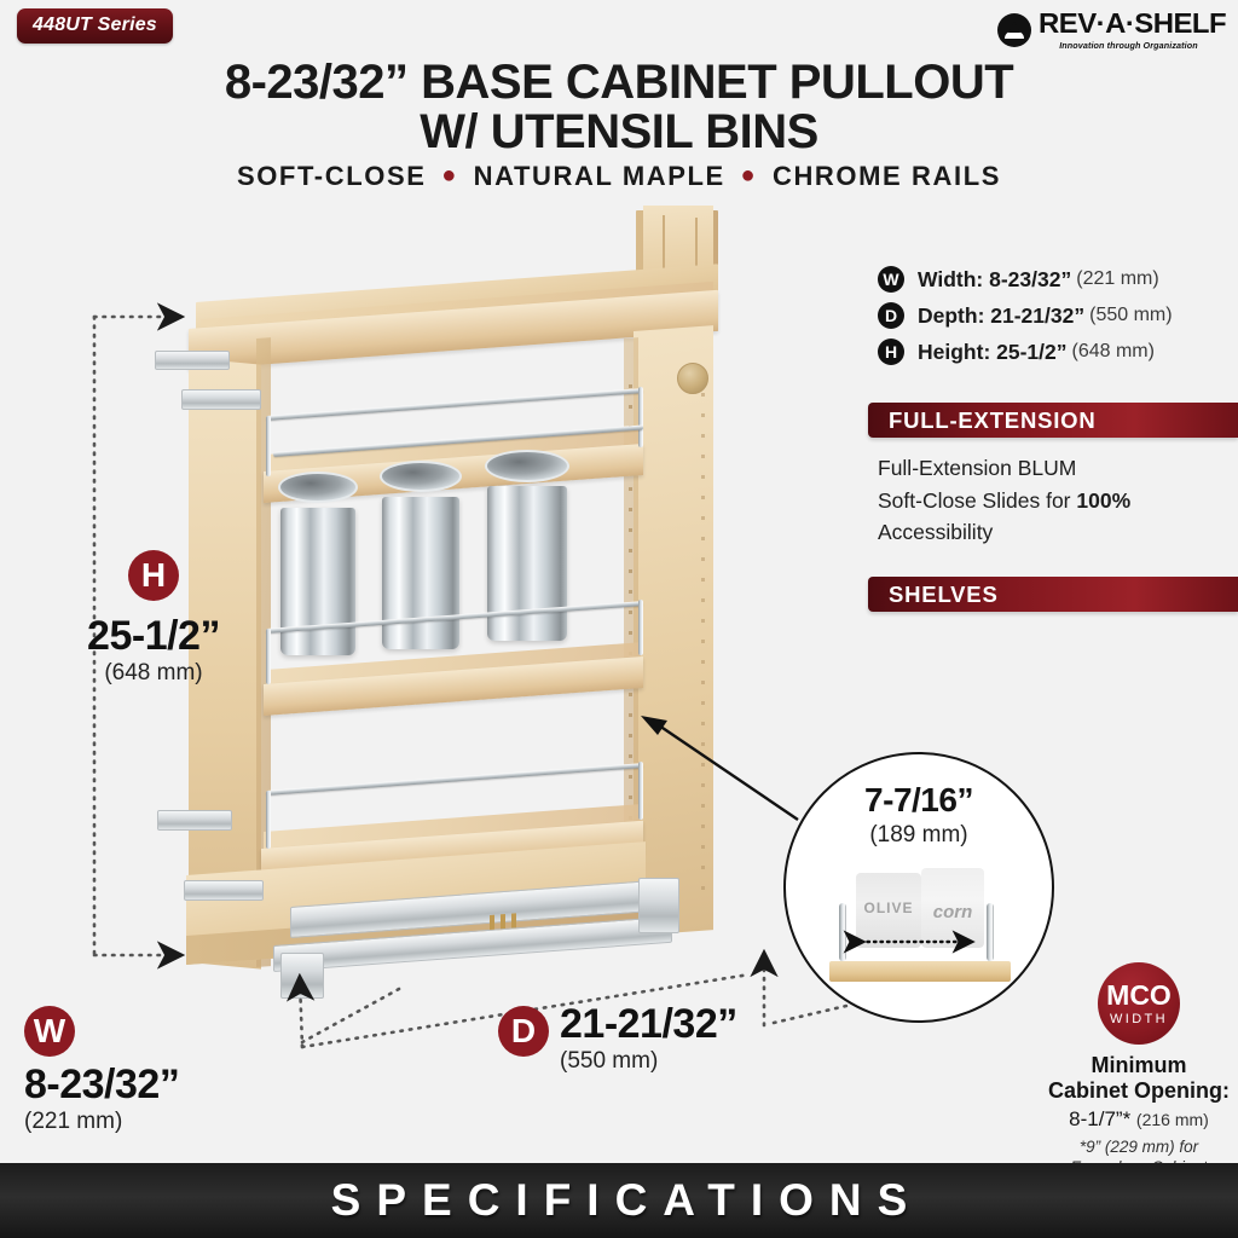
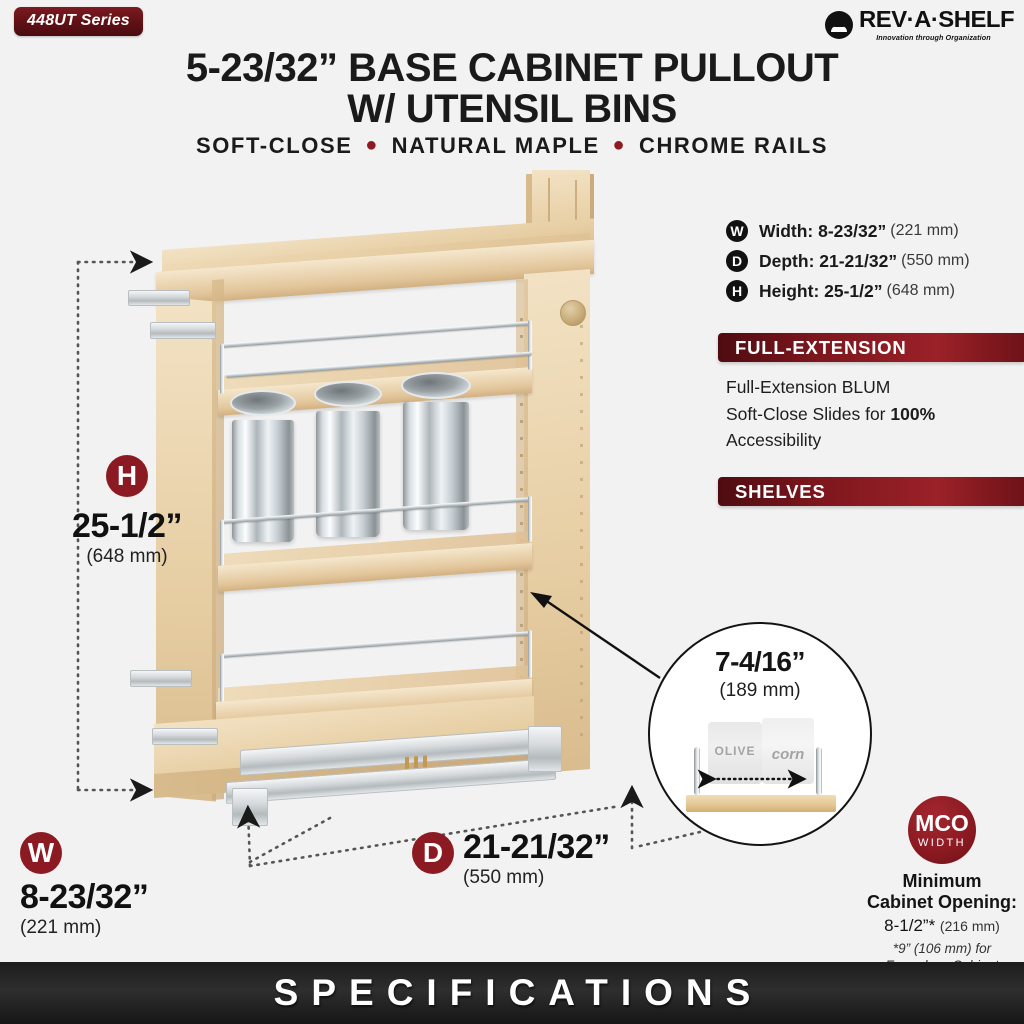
  448UT Series
  REV·A·SHELF
  Innovation through Organization
- 8-23/32” BASE CABINET PULLOUT
+ 5-23/32” BASE CABINET PULLOUT
  W/ UTENSIL BINS
  SOFT-CLOSE ● NATURAL MAPLE ● CHROME RAILS
  H
  25-1/2”
  (648 mm)
  W
  8-23/32”
  (221 mm)
  D
  21-21/32”
  (550 mm)
  W
  Width: 8-23/32”
  (221 mm)
  D
  Depth: 21-21/32”
  (550 mm)
  H
  Height: 25-1/2”
  (648 mm)
  FULL-EXTENSION
  Full-Extension BLUM
  Soft-Close Slides for 100%
  Accessibility
  SHELVES
- 7-7/16”
+ 7-4/16”
  (189 mm)
  OLIVE
  corn
  MCO
  WIDTH
  Minimum
  Cabinet Opening:
- 8-1/7”* (216 mm)
+ 8-1/2”* (216 mm)
- *9” (229 mm) for
+ *9” (106 mm) for
  SPECIFICATIONS
